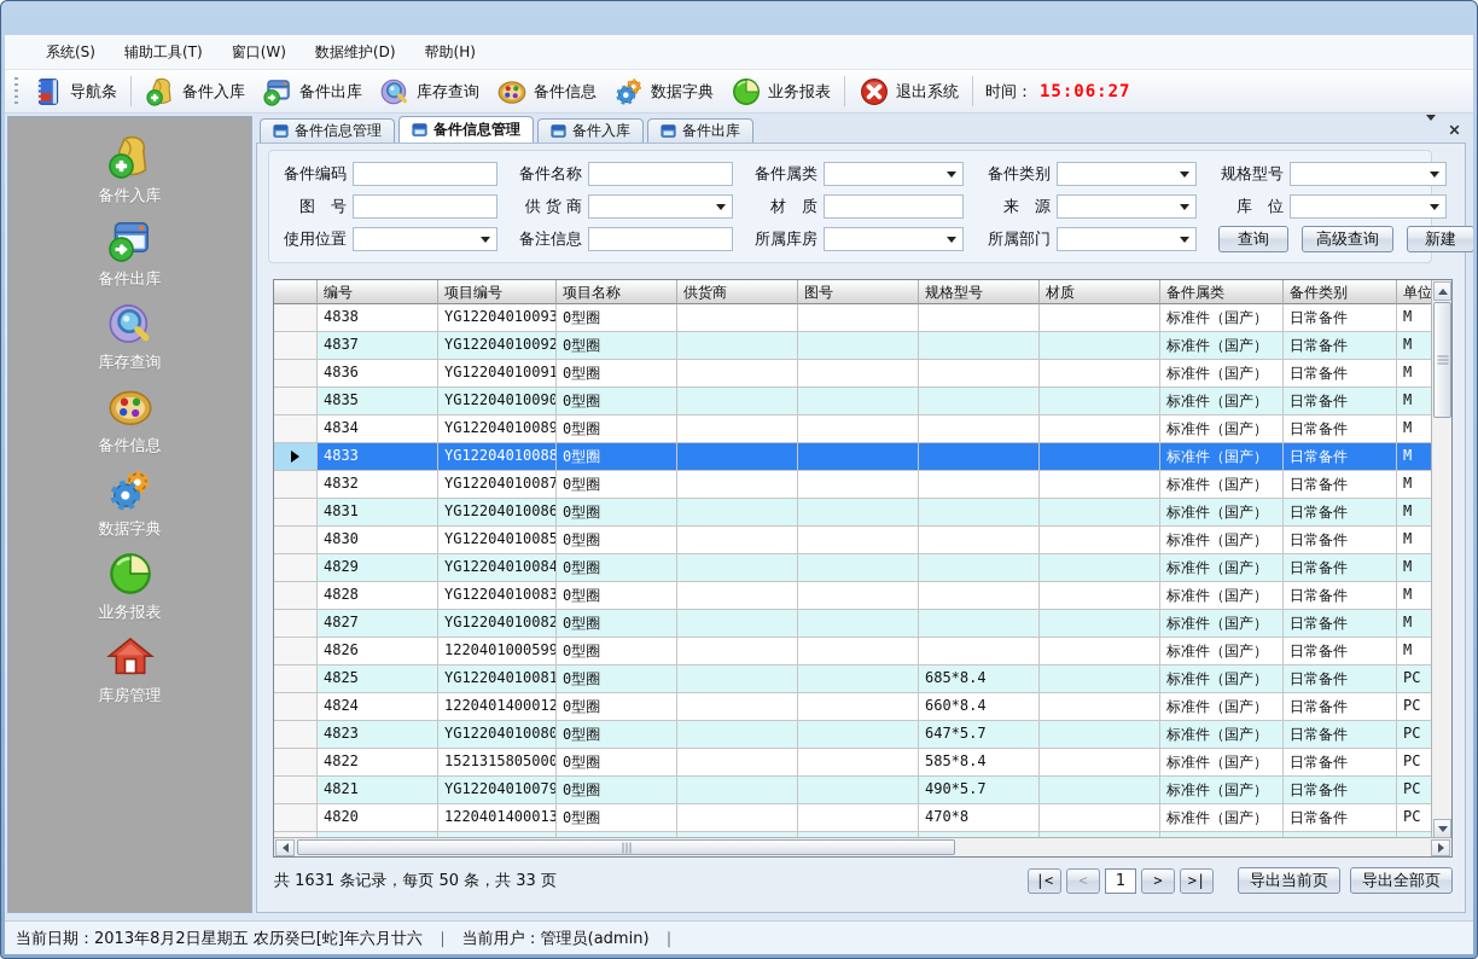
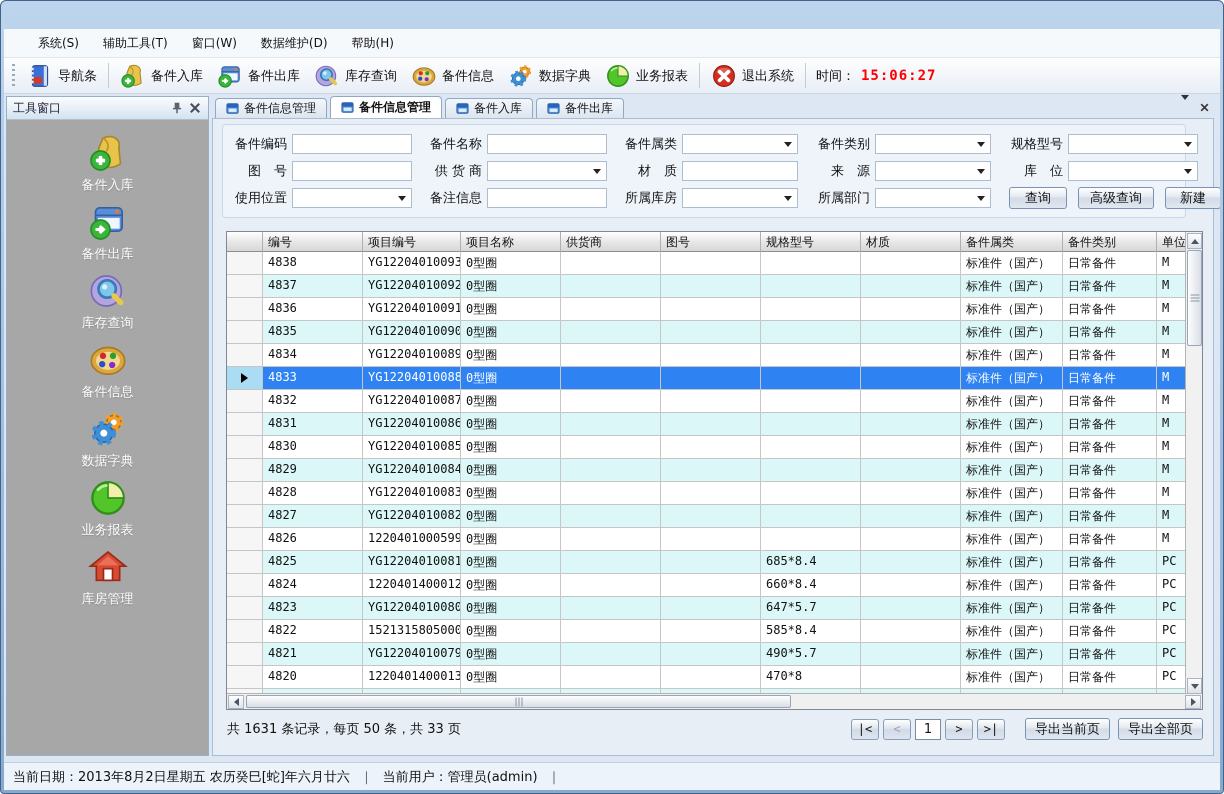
  系统(S)
  辅助工具(T)
  窗口(W)
  数据维护(D)
  帮助(H)
  导航条
  备件入库
  备件出库
  库存查询
  备件信息
  数据字典
  业务报表
  退出系统
  时间：
  15:06:27
+ 工具窗口
  备件入库
  备件出库
  库存查询
  备件信息
  数据字典
  业务报表
  库房管理
  备件信息管理
  备件信息管理
  备件入库
  备件出库
  备件编码
  备件名称
  备件属类
  备件类别
  规格型号
  图 号
  供 货 商
  材 质
  来 源
  库 位
  使用位置
  备注信息
  所属库房
  所属部门
  查询
  高级查询
  新建
  编号
  项目编号
  项目名称
  供货商
  图号
  规格型号
  材质
  备件属类
  备件类别
  单位
  4838
  YG12204010093
  0型圈
  标准件（国产）
  日常备件
  M
  4837
  YG12204010092
  0型圈
  标准件（国产）
  日常备件
  M
  4836
  YG12204010091
  0型圈
  标准件（国产）
  日常备件
  M
  4835
  YG12204010090
  0型圈
  标准件（国产）
  日常备件
  M
  4834
  YG12204010089
  0型圈
  标准件（国产）
  日常备件
  M
  4833
  YG12204010088
  0型圈
  标准件（国产）
  日常备件
  M
  4832
  YG12204010087
  0型圈
  标准件（国产）
  日常备件
  M
  4831
  YG12204010086
  0型圈
  标准件（国产）
  日常备件
  M
  4830
  YG12204010085
  0型圈
  标准件（国产）
  日常备件
  M
  4829
  YG12204010084
  0型圈
  标准件（国产）
  日常备件
  M
  4828
  YG12204010083
  0型圈
  标准件（国产）
  日常备件
  M
  4827
  YG12204010082
  0型圈
  标准件（国产）
  日常备件
  M
  4826
  1220401000599
  0型圈
  标准件（国产）
  日常备件
  M
  4825
  YG12204010081
  0型圈
  685*8.4
  标准件（国产）
  日常备件
  PC
  4824
  1220401400012
  0型圈
  660*8.4
  标准件（国产）
  日常备件
  PC
  4823
  YG12204010080
  0型圈
  647*5.7
  标准件（国产）
  日常备件
  PC
  4822
  1521315805000
  0型圈
  585*8.4
  标准件（国产）
  日常备件
  PC
  4821
  YG12204010079
  0型圈
  490*5.7
  标准件（国产）
  日常备件
  PC
  4820
  1220401400013
  0型圈
  470*8
  标准件（国产）
  日常备件
  PC
  共 1631 条记录，每页 50 条，共 33 页
  |<
  <
  1
  >
  >|
  导出当前页
  导出全部页
  当前日期：
  2013年8月2日星期五 农历癸巳[蛇]年六月廿六
  ｜
  当前用户：
  管理员(admin)
  ｜
